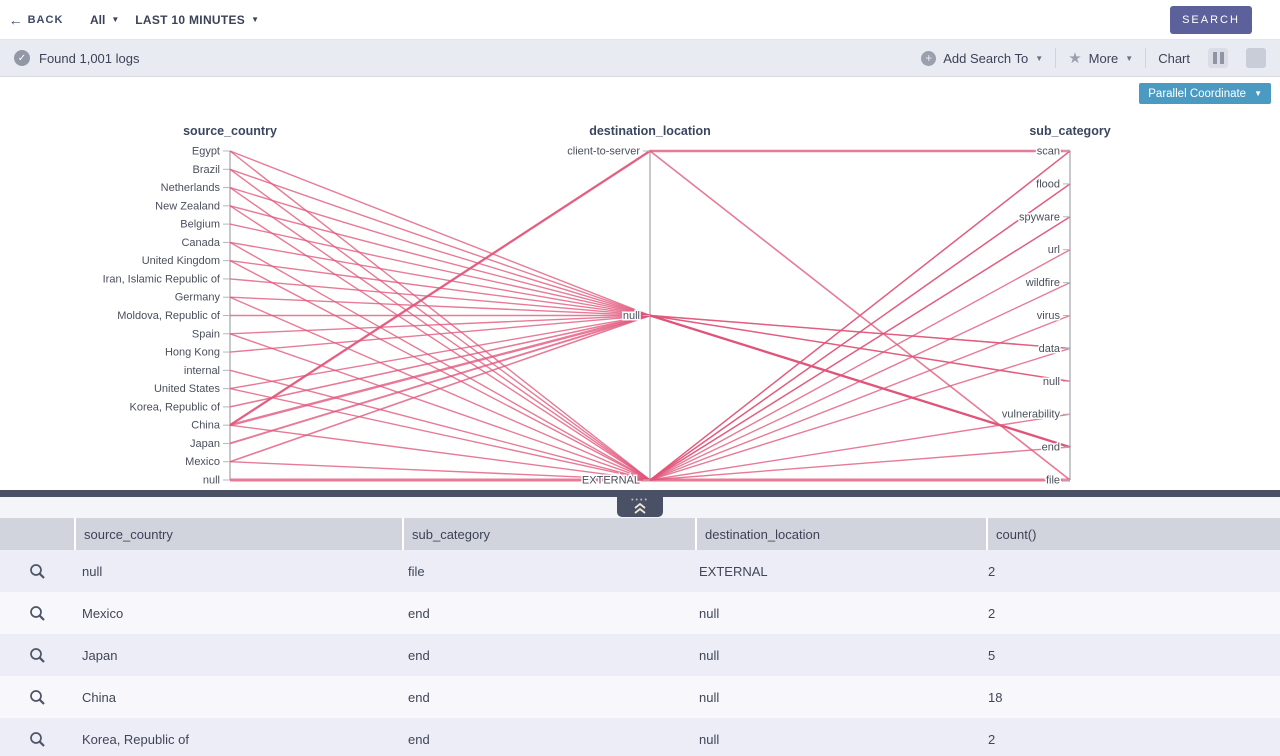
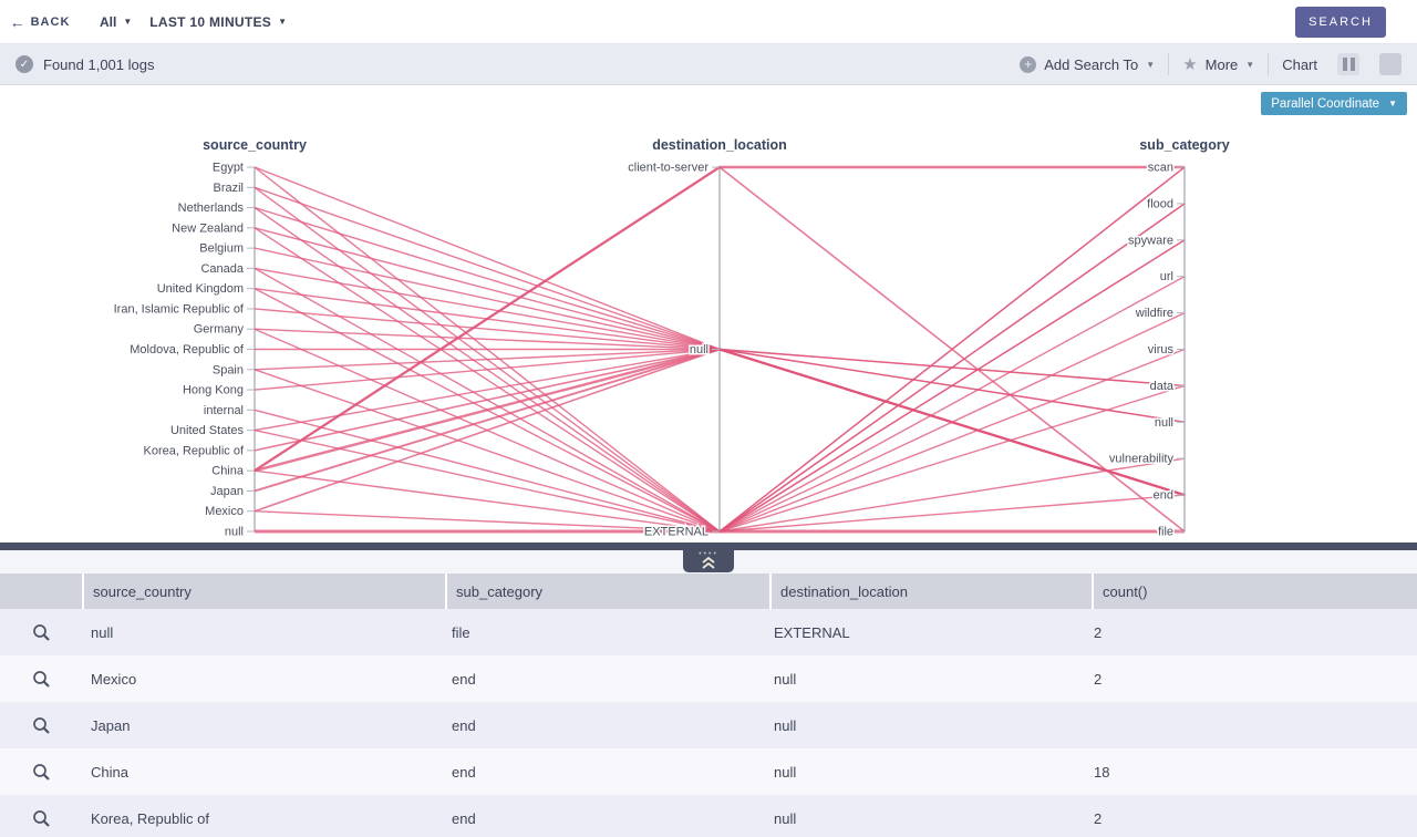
  ←
  BACK
  All
  ▼
  LAST 10 MINUTES
  ▼
  SEARCH
  ✓
  Found 1,001 logs
  +
  Add Search To
  ▼
  ★
  More
  ▼
  Chart
  source_country
  Egypt
  Brazil
  Netherlands
  New Zealand
  Belgium
  Canada
  United Kingdom
  Iran, Islamic Republic of
  Germany
  Moldova, Republic of
  Spain
  Hong Kong
  internal
  United States
  Korea, Republic of
  China
  Japan
  Mexico
  null
  destination_location
  client-to-server
  null
  EXTERNAL
  sub_category
  scan
  flood
  spyware
  url
  wildfire
  virus
  data
  null
  vulnerability
  end
  file
  Parallel Coordinate
  ▼
  source_country
  sub_category
  destination_location
  count()
  null
  file
  EXTERNAL
  2
  Mexico
  end
  null
  2
  Japan
  end
  null
- 5
  China
  end
  null
  18
  Korea, Republic of
  end
  null
  2
